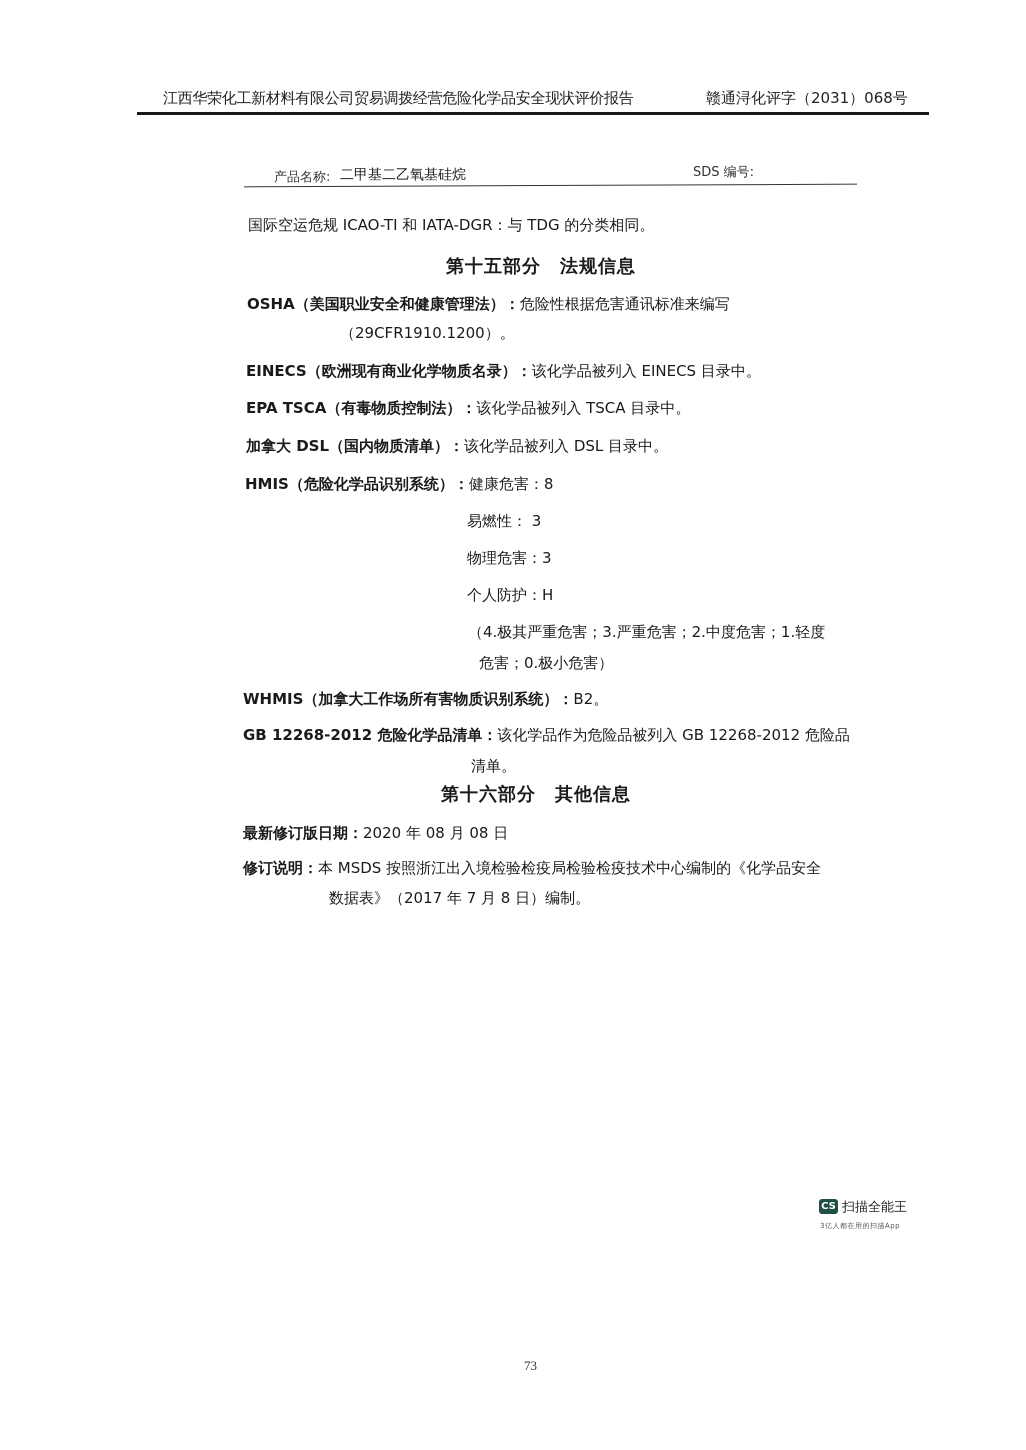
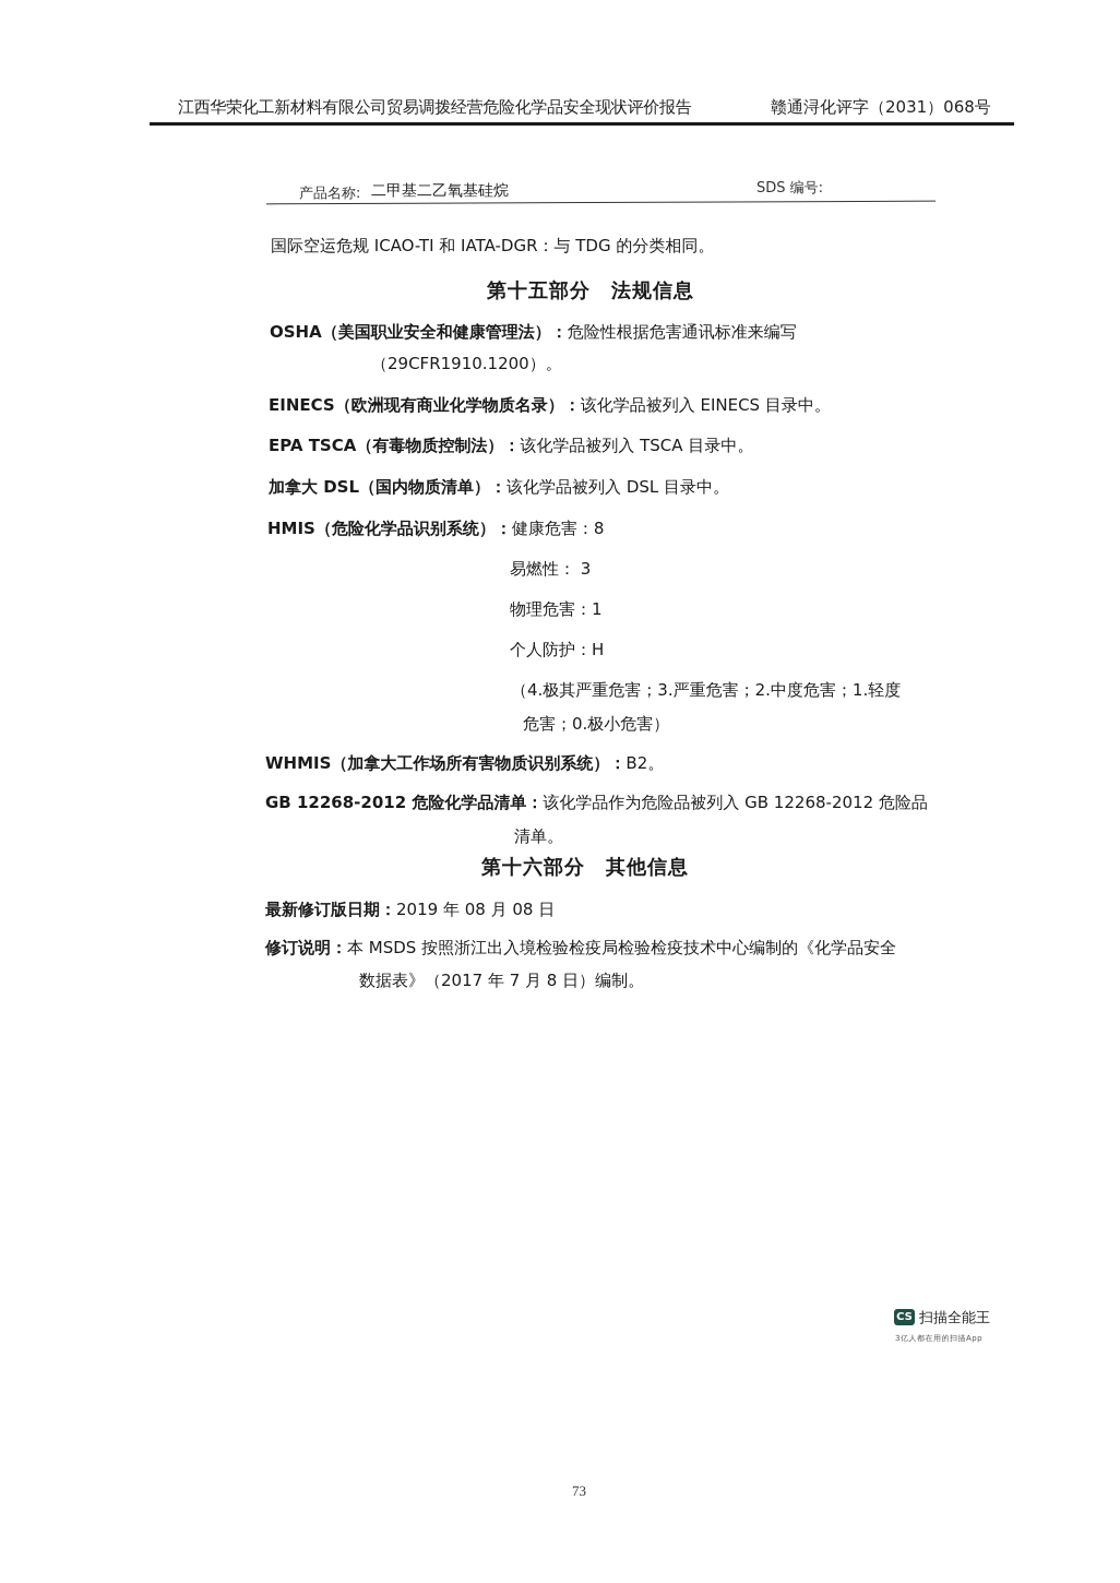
  江西华荣化工新材料有限公司贸易调拨经营危险化学品安全现状评价报告
  赣通浔化评字（2031）068号
  产品名称:
  二甲基二乙氧基硅烷
  SDS 编号:
  国际空运危规 ICAO-TI 和 IATA-DGR：与 TDG 的分类相同。
  第十五部分 法规信息
  OSHA（美国职业安全和健康管理法）：危险性根据危害通讯标准来编写
  （29CFR1910.1200）。
  EINECS（欧洲现有商业化学物质名录）：该化学品被列入 EINECS 目录中。
  EPA TSCA（有毒物质控制法）：该化学品被列入 TSCA 目录中。
  加拿大 DSL（国内物质清单）：该化学品被列入 DSL 目录中。
  HMIS（危险化学品识别系统）：健康危害：8
  易燃性： 3
- 物理危害：3
+ 物理危害：1
  个人防护：H
  （4.极其严重危害；3.严重危害；2.中度危害；1.轻度
  危害；0.极小危害）
  WHMIS（加拿大工作场所有害物质识别系统）：B2。
  GB 12268-2012 危险化学品清单：该化学品作为危险品被列入 GB 12268-2012 危险品
  清单。
  第十六部分 其他信息
- 最新修订版日期：2020 年 08 月 08 日
+ 最新修订版日期：2019 年 08 月 08 日
  修订说明：本 MSDS 按照浙江出入境检验检疫局检验检疫技术中心编制的《化学品安全
  数据表》（2017 年 7 月 8 日）编制。
  CS
  扫描全能王
  3亿人都在用的扫描App
  73
